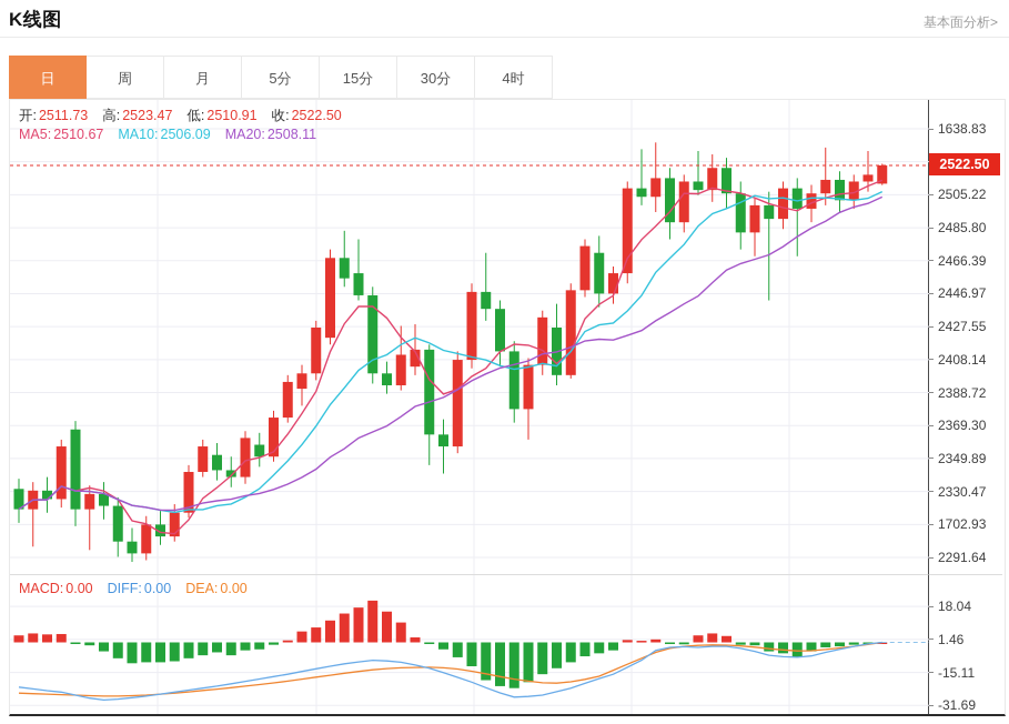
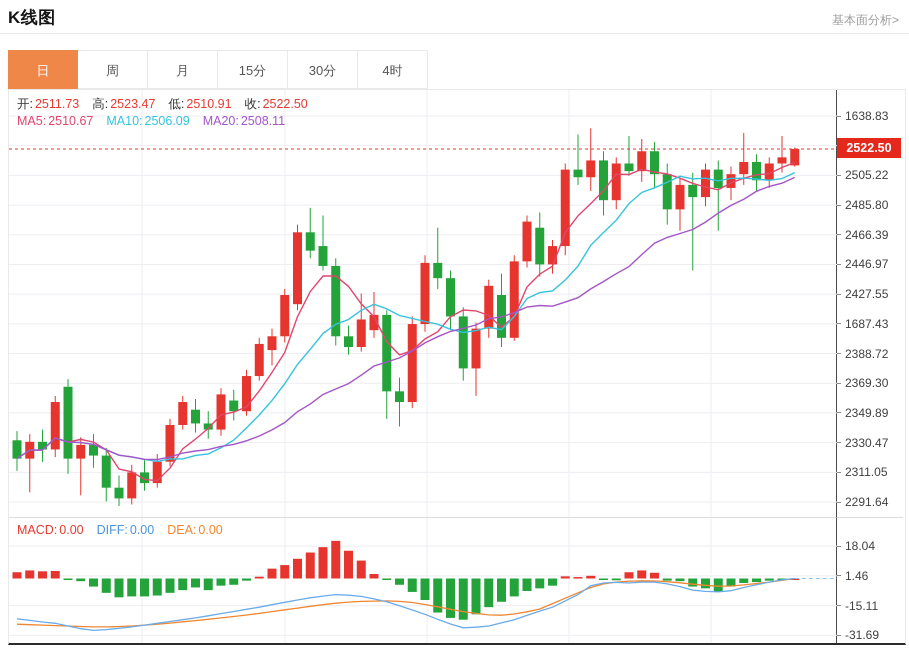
  K线图
  基本面分析>
  日
  周
  月
- 5分
  15分
  30分
  4时
  开: 2511.73 高: 2523.47 低: 2510.91 收: 2522.50
  MA5: 2510.67 MA10: 2506.09 MA20: 2508.11
  1638.83
  2505.22
  2485.80
  2466.39
  2446.97
  2427.55
- 2408.14
+ 1687.43
  2388.72
  2369.30
  2349.89
  2330.47
- 1702.93
+ 2311.05
  2291.64
  2522.50
  MACD: 0.00 DIFF: 0.00 DEA: 0.00
  18.04
  1.46
  -15.11
  -31.69
